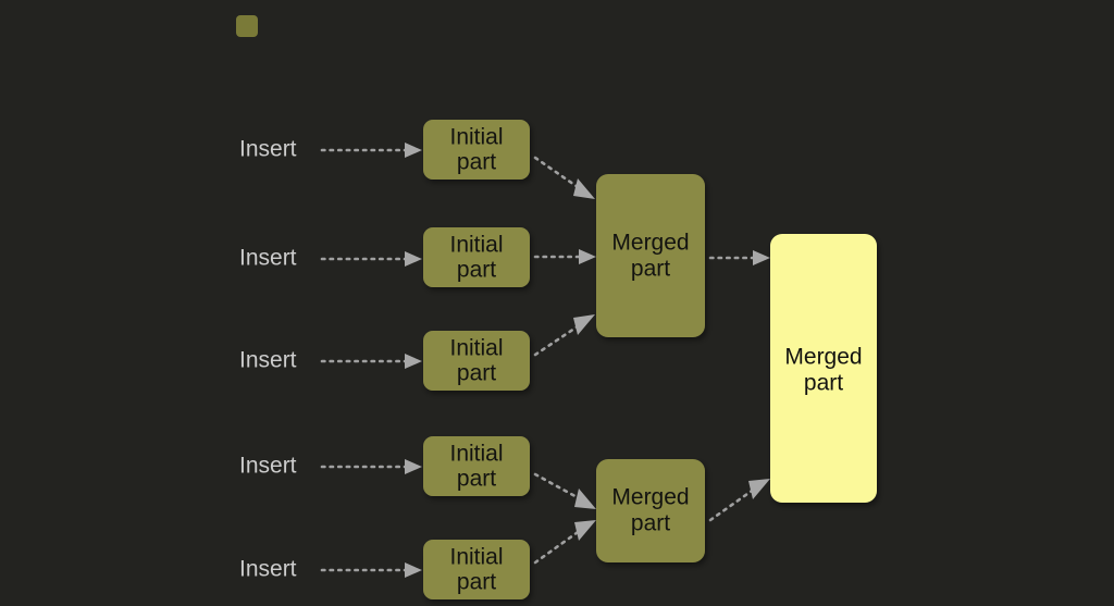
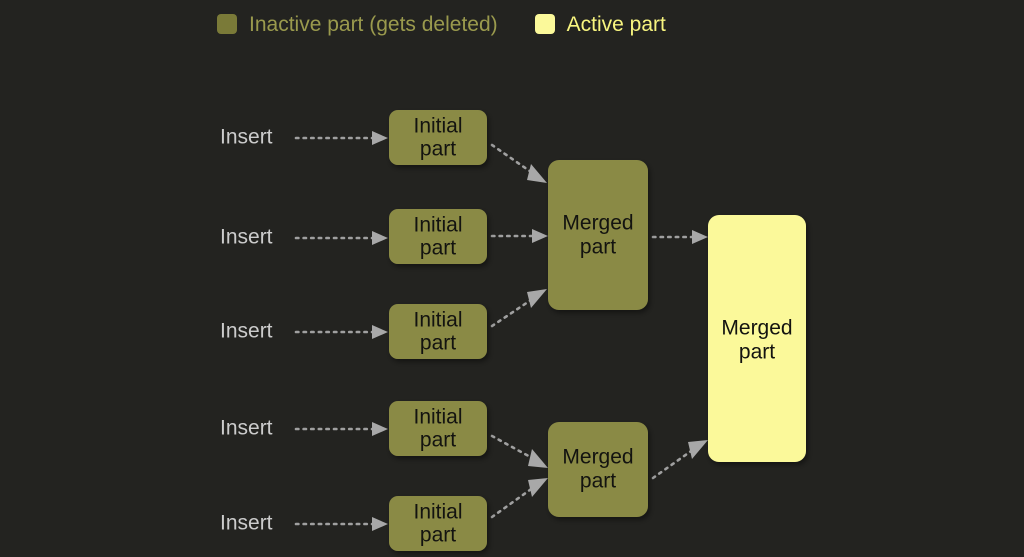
+ Inactive part (gets deleted)
+ Active part
  Insert
  Insert
  Insert
  Insert
  Insert
  Initial
  part
  Initial
  part
  Initial
  part
  Initial
  part
  Initial
  part
  Merged
  part
  Merged
  part
  Merged
  part
